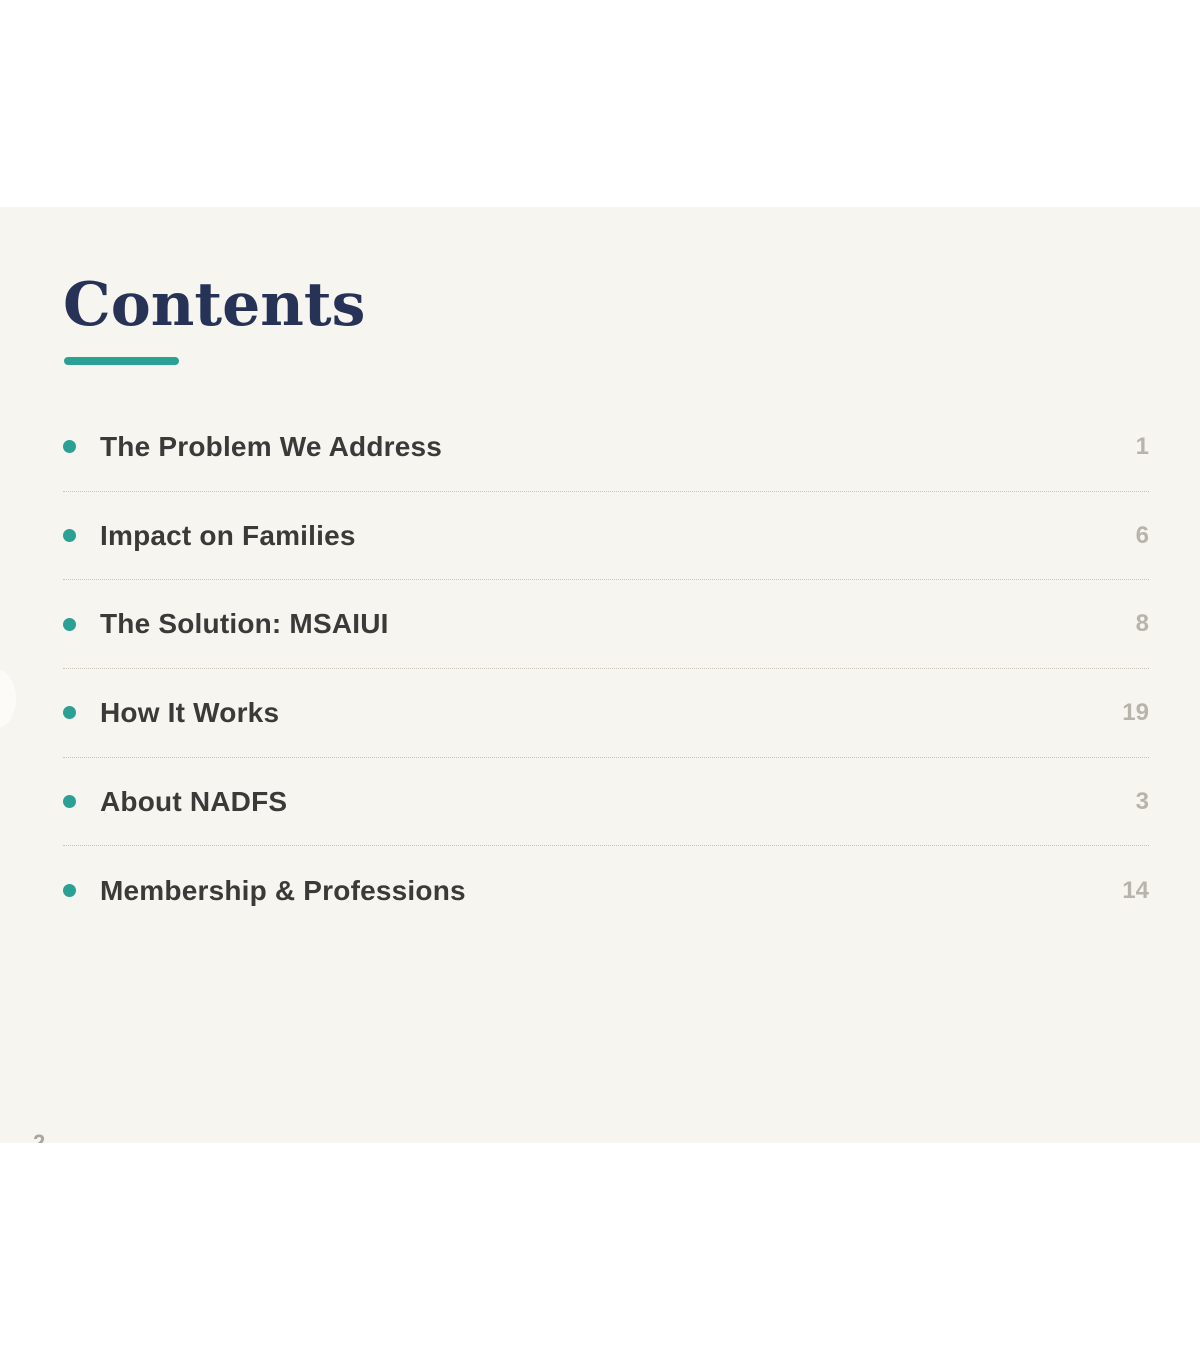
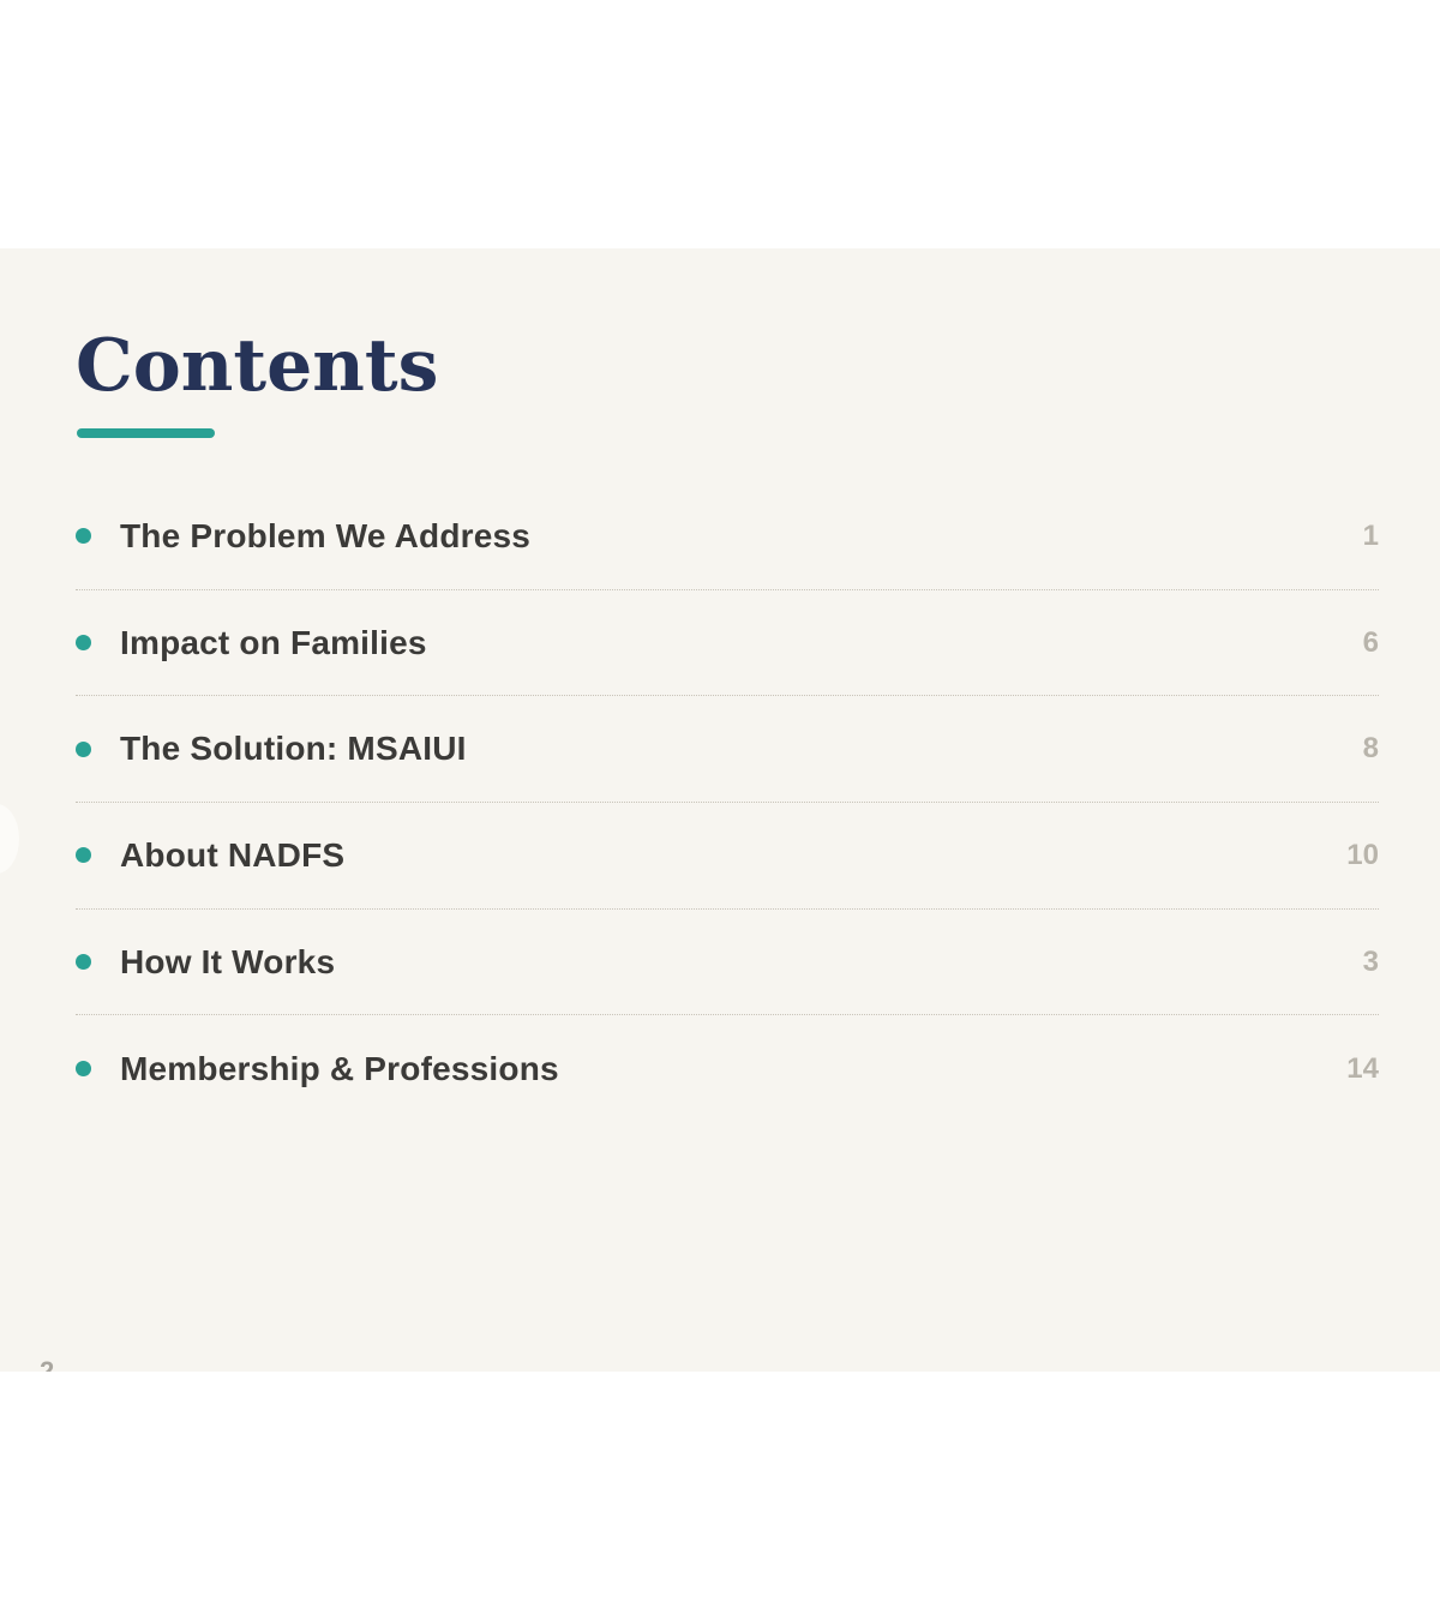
  Contents
  The Problem We Address
  1
  Impact on Families
  6
  The Solution: MSAIUI
  8
- How It Works
+ About NADFS
- 19
+ 10
- About NADFS
+ How It Works
  3
  Membership & Professions
  14
